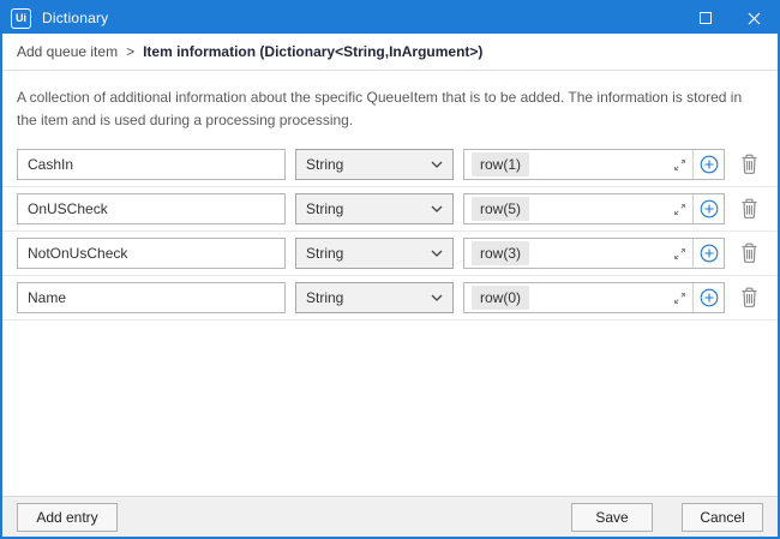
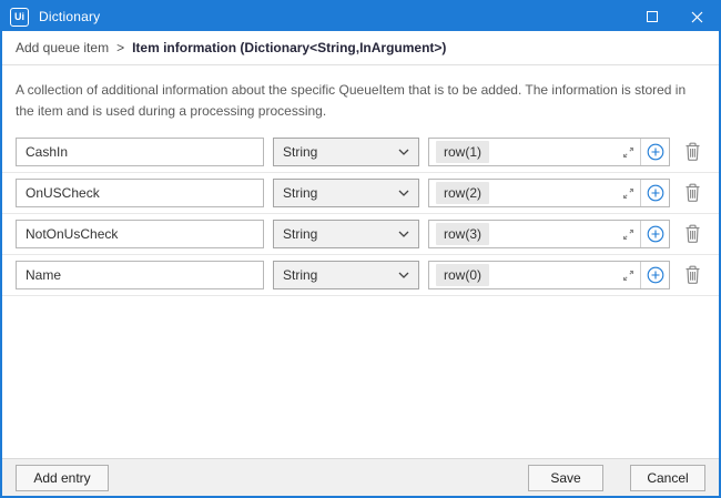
  Ui
  Dictionary
  Add queue item
  >
  Item information (Dictionary<String,InArgument>)
  A collection of additional information about the specific QueueItem that is to be added. The information is stored in the item and is used during a processing processing.
  CashIn
  String
  row(1)
  OnUSCheck
  String
- row(5)
+ row(2)
  NotOnUsCheck
  String
  row(3)
  Name
  String
  row(0)
  Add entry
  Save
  Cancel
